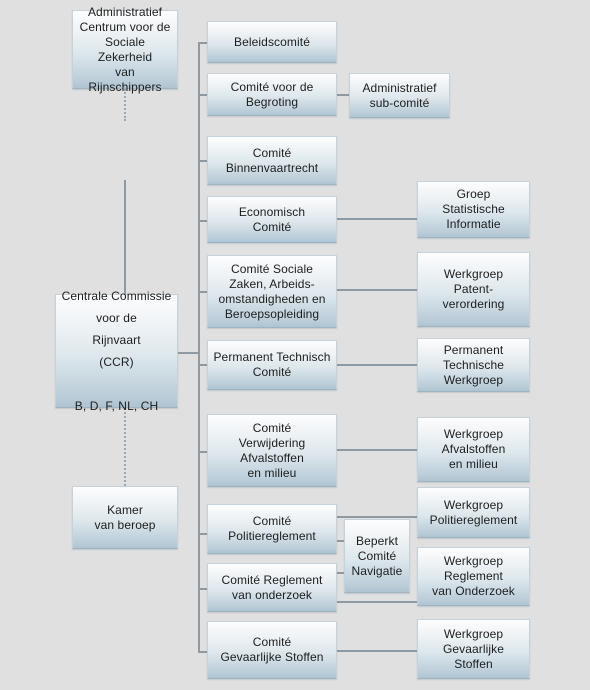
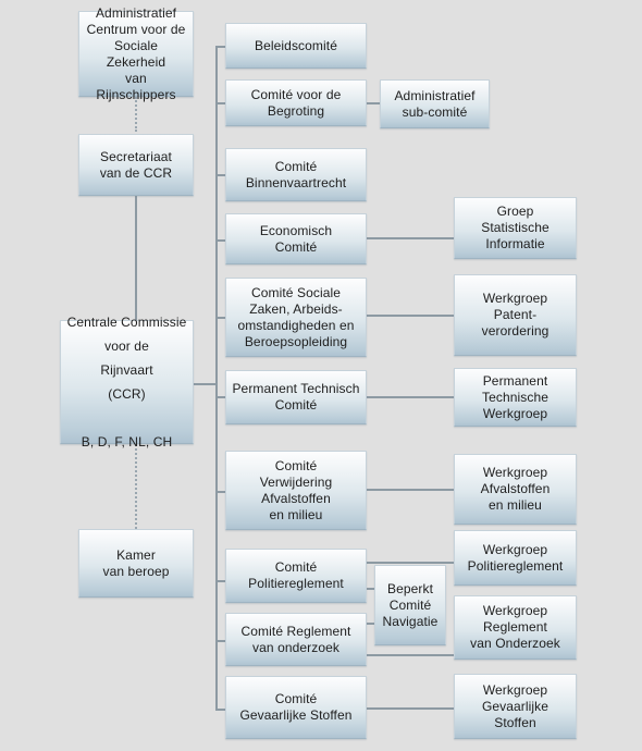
  Administratief
  Centrum voor de
  Sociale Zekerheid
  van Rijnschippers
+ Secretariaat
+ van de CCR
  Centrale Commissie
  voor de
  Rijnvaart
  (CCR)
  B, D, F, NL, CH
  Kamer
  van beroep
  Beleidscomité
  Comité voor de
  Begroting
  Comité
  Binnenvaartrecht
  Economisch
  Comité
  Comité Sociale
  Zaken, Arbeids-
  omstandigheden en
  Beroepsopleiding
  Permanent Technisch
  Comité
  Comité
  Verwijdering
  Afvalstoffen
  en milieu
  Comité
  Politiereglement
  Comité Reglement
  van onderzoek
  Comité
  Gevaarlijke Stoffen
  Administratief
  sub-comité
  Beperkt
  Comité
  Navigatie
  Groep
  Statistische
  Informatie
  Werkgroep
  Patent-
  verordering
  Permanent
  Technische
  Werkgroep
  Werkgroep
  Afvalstoffen
  en milieu
  Werkgroep
  Politiereglement
  Werkgroep
  Reglement
  van Onderzoek
  Werkgroep
  Gevaarlijke
  Stoffen
